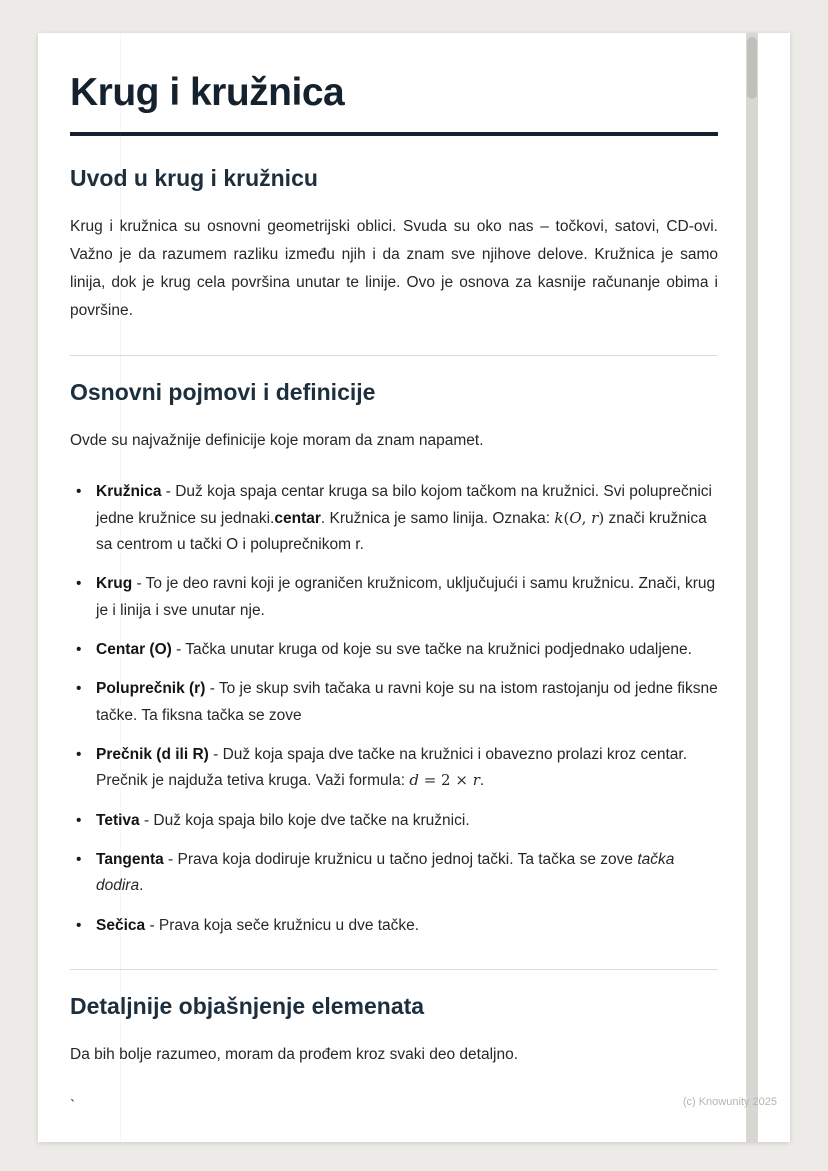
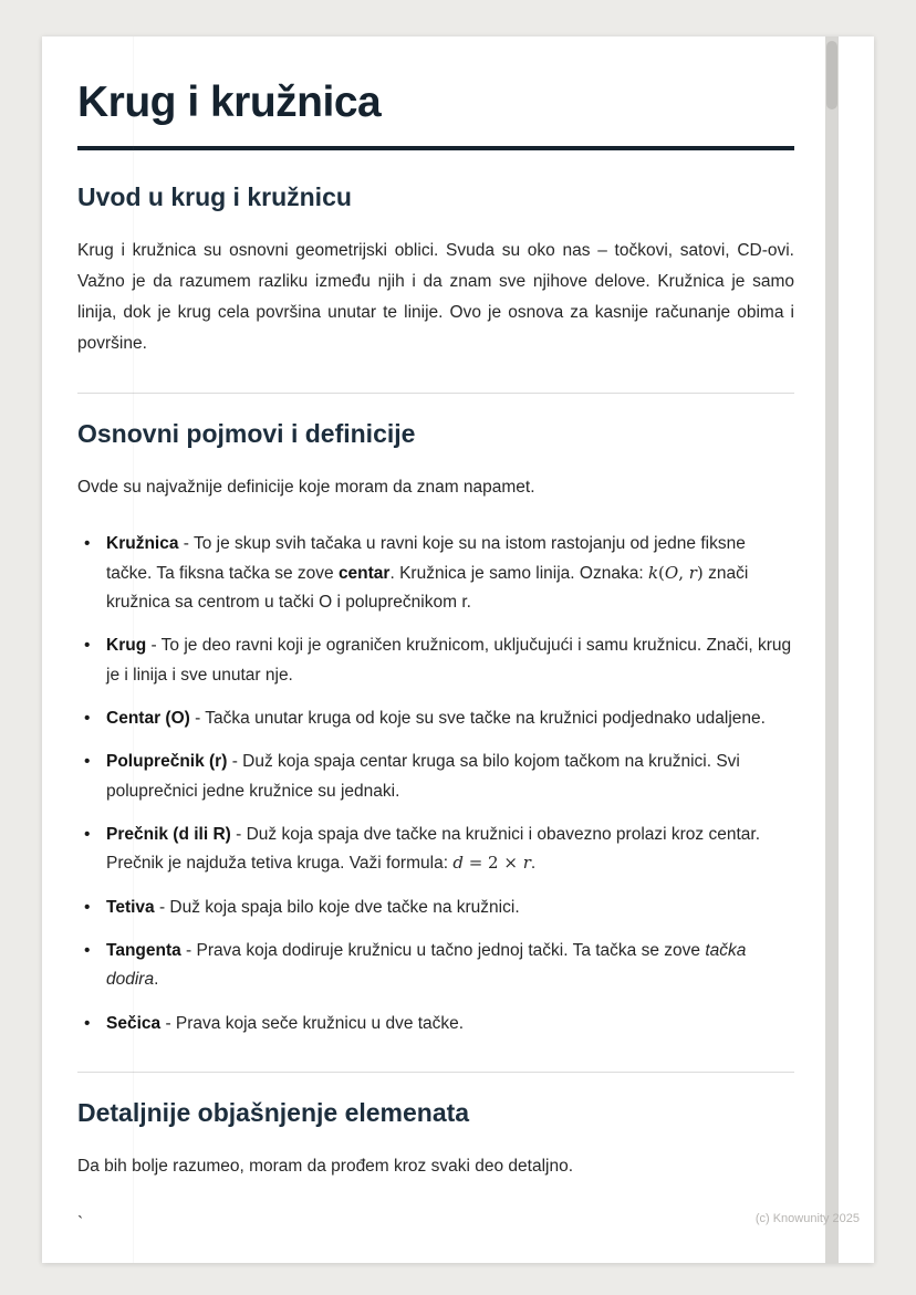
  Krug i kružnica
  Uvod u krug i kružnicu
  Krug i kružnica su osnovni geometrijski oblici. Svuda su oko nas – točkovi, satovi, CD-ovi. Važno je da razumem razliku između njih i da znam sve njihove delove. Kružnica je samo linija, dok je krug cela površina unutar te linije. Ovo je osnova za kasnije računanje obima i površine.
  Osnovni pojmovi i definicije
  Ovde su najvažnije definicije koje moram da znam napamet.
- Kružnica - Duž koja spaja centar kruga sa bilo kojom tačkom na kružnici. Svi poluprečnici jedne kružnice su jednaki.centar. Kružnica je samo linija. Oznaka: k(O, r) znači kružnica sa centrom u tački O i poluprečnikom r.
+ Kružnica - To je skup svih tačaka u ravni koje su na istom rastojanju od jedne fiksne tačke. Ta fiksna tačka se zove centar. Kružnica je samo linija. Oznaka: k(O, r) znači kružnica sa centrom u tački O i poluprečnikom r.
  Krug - To je deo ravni koji je ograničen kružnicom, uključujući i samu kružnicu. Znači, krug je i linija i sve unutar nje.
  Centar (O) - Tačka unutar kruga od koje su sve tačke na kružnici podjednako udaljene.
- Poluprečnik (r) - To je skup svih tačaka u ravni koje su na istom rastojanju od jedne fiksne tačke. Ta fiksna tačka se zove
+ Poluprečnik (r) - Duž koja spaja centar kruga sa bilo kojom tačkom na kružnici. Svi poluprečnici jedne kružnice su jednaki.
  Prečnik (d ili R) - Duž koja spaja dve tačke na kružnici i obavezno prolazi kroz centar. Prečnik je najduža tetiva kruga. Važi formula: d = 2 × r.
  Tetiva - Duž koja spaja bilo koje dve tačke na kružnici.
  Tangenta - Prava koja dodiruje kružnicu u tačno jednoj tački. Ta tačka se zove tačka dodira.
  Sečica - Prava koja seče kružnicu u dve tačke.
  Detaljnije objašnjenje elemenata
  Da bih bolje razumeo, moram da prođem kroz svaki deo detaljno.
  `
  (c) Knowunity 2025
